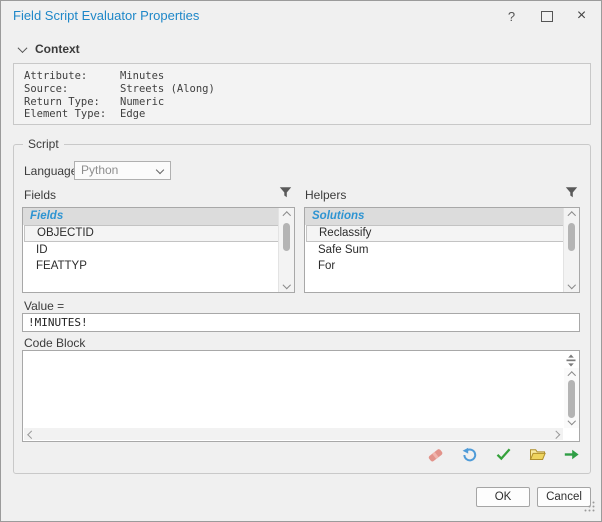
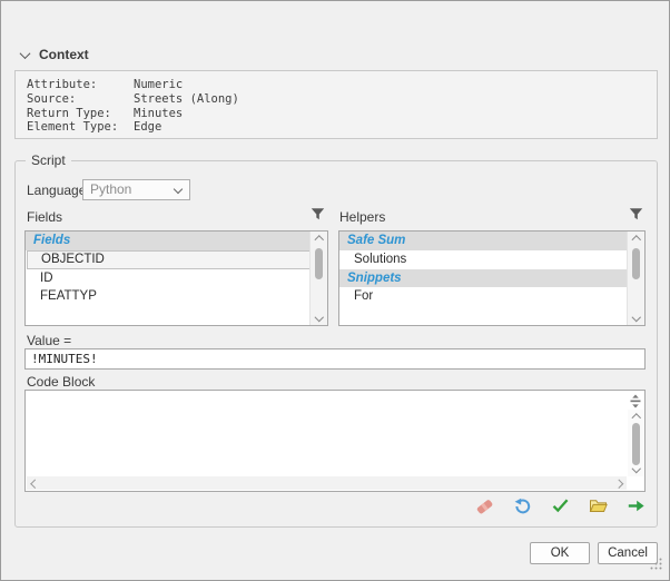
- Field Script Evaluator Properties
- ?
- ×
  Context
  Attribute:
- Minutes
+ Numeric
  Source:
  Streets (Along)
  Return Type:
- Numeric
+ Minutes
  Element Type:
  Edge
  Script
  Languag
  Python
  Fields
  Helpers
  Fields
  OBJECTID
  ID
  FEATTYP
- Solutions
+ Safe Sum
- Reclassify
- Safe Sum
+ Solutions
+ Snippets
  For
  Value =
  !MINUTES!
  Code Block
  OK
  Cancel
